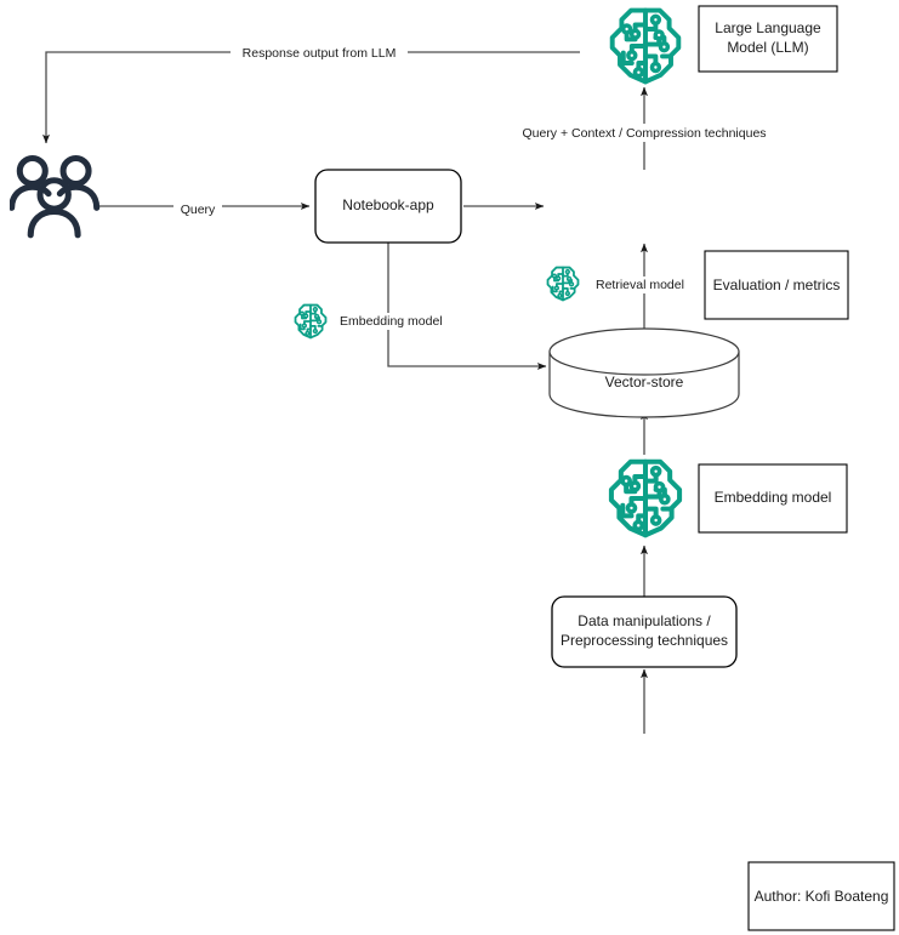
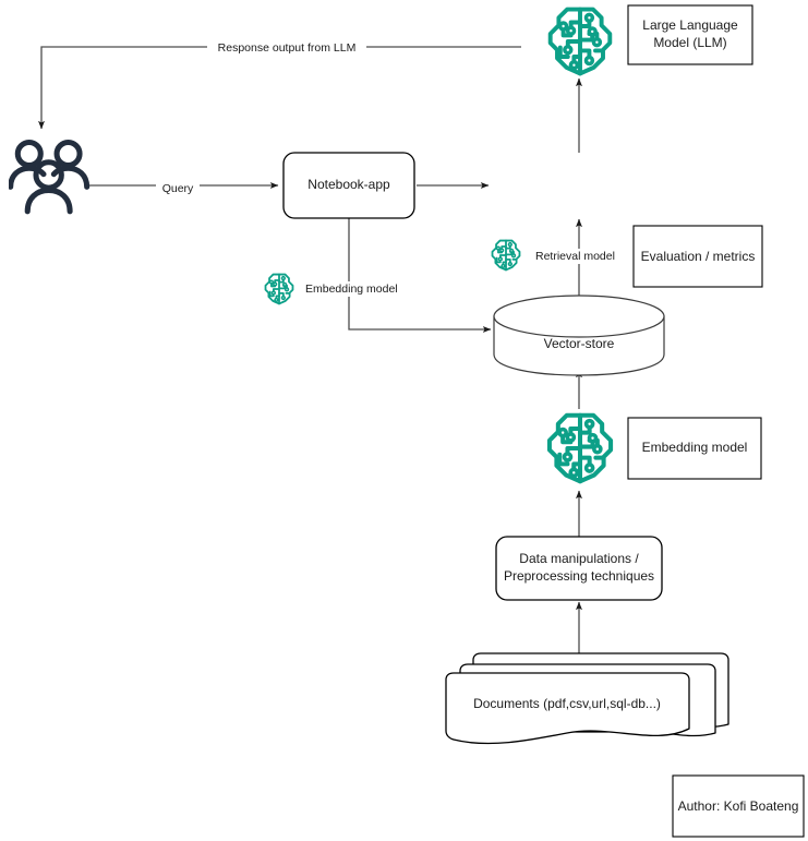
  Large Language
  Model (LLM)
  Response output from LLM
  Query
- Query + Context / Compression techniques
  Notebook-app
  Evaluation / metrics
  Retrieval model
  Embedding model
  Vector-store
  Embedding model
  Data manipulations /
  Preprocessing techniques
+ Documents (pdf,csv,url,sql-db...)
  Author: Kofi Boateng
